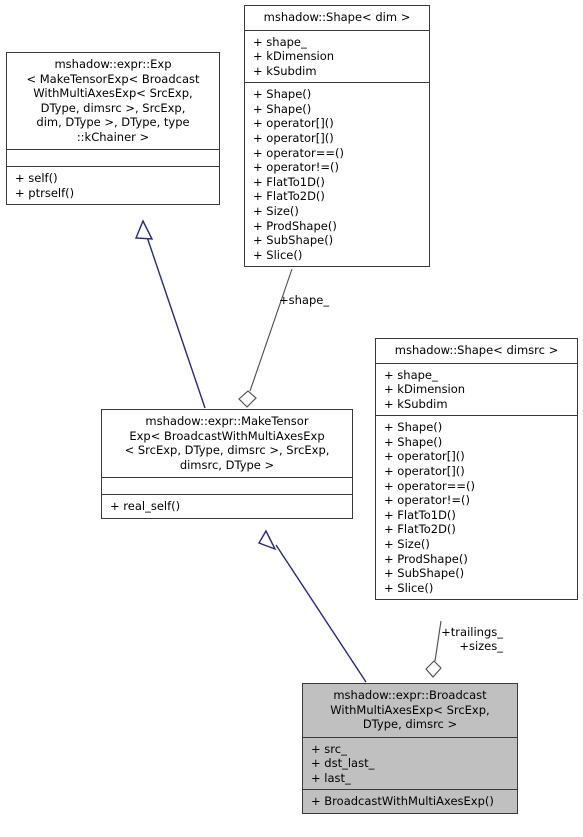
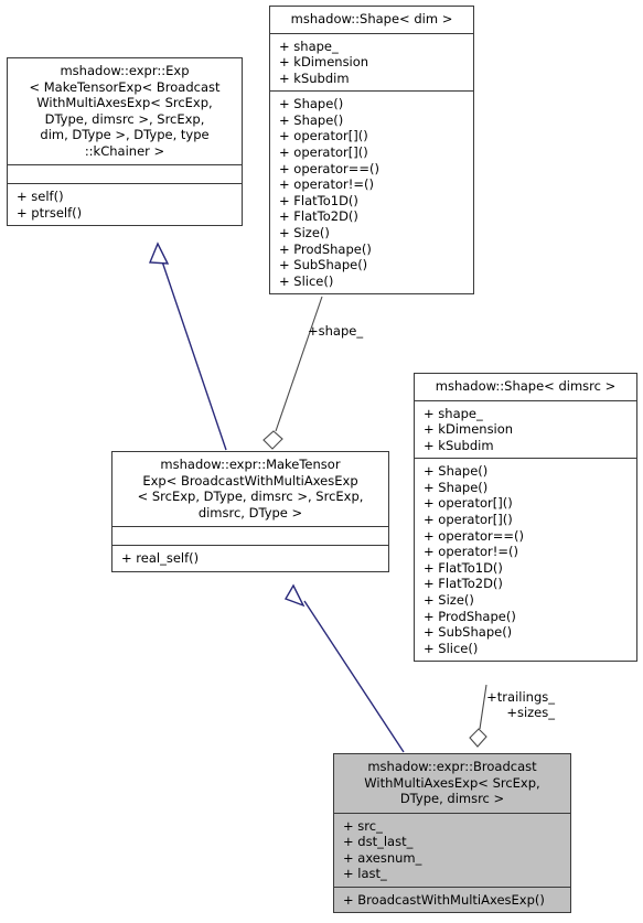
  mshadow::expr::Exp
  < MakeTensorExp< Broadcast
  WithMultiAxesExp< SrcExp,
  DType, dimsrc >, SrcExp,
  dim, DType >, DType, type
  ::kChainer >
  + self()
  + ptrself()
  mshadow::Shape< dim >
  + shape_
  + kDimension
  + kSubdim
  + Shape()
  + Shape()
  + operator[]()
  + operator[]()
  + operator==()
  + operator!=()
  + FlatTo1D()
  + FlatTo2D()
  + Size()
  + ProdShape()
  + SubShape()
  + Slice()
  mshadow::expr::MakeTensor
  Exp< BroadcastWithMultiAxesExp
  < SrcExp, DType, dimsrc >, SrcExp,
  dimsrc, DType >
  + real_self()
  mshadow::Shape< dimsrc >
  + shape_
  + kDimension
  + kSubdim
  + Shape()
  + Shape()
  + operator[]()
  + operator[]()
  + operator==()
  + operator!=()
  + FlatTo1D()
  + FlatTo2D()
  + Size()
  + ProdShape()
  + SubShape()
  + Slice()
  mshadow::expr::Broadcast
  WithMultiAxesExp< SrcExp,
  DType, dimsrc >
  + src_
  + dst_last_
+ + axesnum_
  + last_
  + BroadcastWithMultiAxesExp()
  +shape_
  +trailings_
  +sizes_
